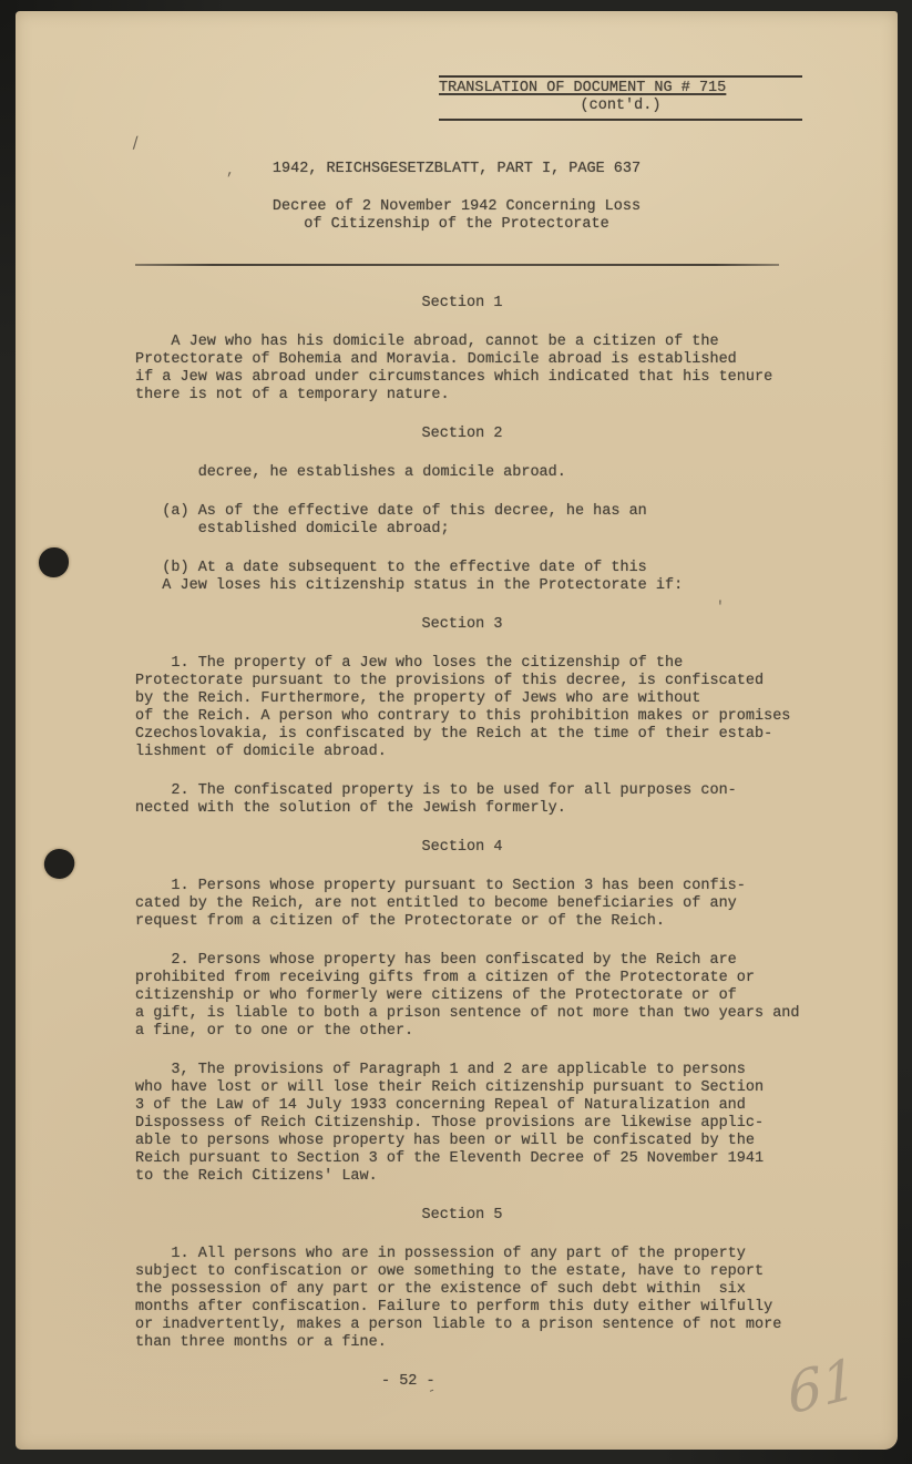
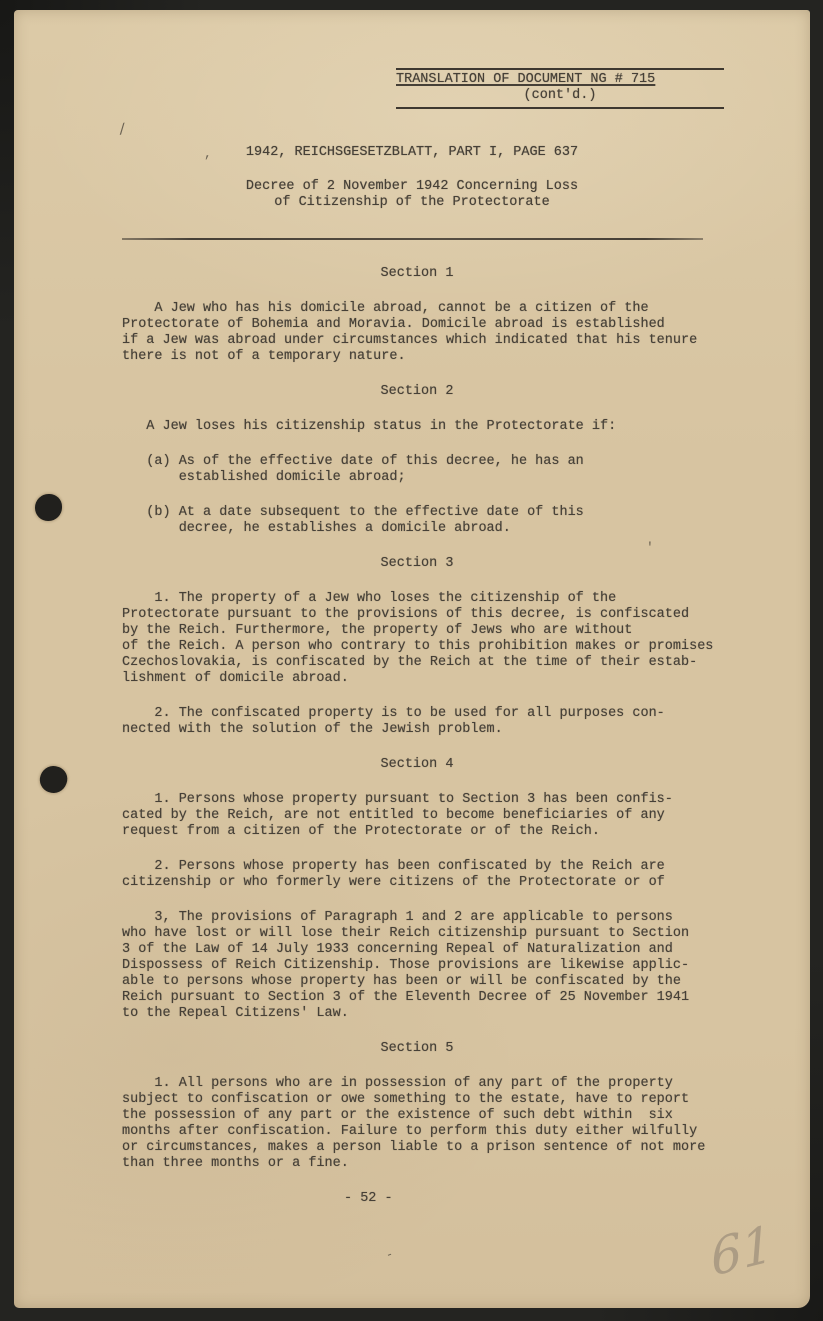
  TRANSLATION OF DOCUMENT NG # 715
  (cont'd.)
  1942, REICHSGESETZBLATT, PART I, PAGE 637
  Decree of 2 November 1942 Concerning Loss
  of Citizenship of the Protectorate
  Section 1
  A Jew who has his domicile abroad, cannot be a citizen of the
  Protectorate of Bohemia and Moravia. Domicile abroad is established
  if a Jew was abroad under circumstances which indicated that his tenure
  there is not of a temporary nature.
  Section 2
- decree, he establishes a domicile abroad.
+ A Jew loses his citizenship status in the Protectorate if:
  (a) As of the effective date of this decree, he has an
  established domicile abroad;
  (b) At a date subsequent to the effective date of this
- A Jew loses his citizenship status in the Protectorate if:
+ decree, he establishes a domicile abroad.
  Section 3
  1. The property of a Jew who loses the citizenship of the
  Protectorate pursuant to the provisions of this decree, is confiscated
  by the Reich. Furthermore, the property of Jews who are without
  of the Reich. A person who contrary to this prohibition makes or promises
  Czechoslovakia, is confiscated by the Reich at the time of their estab-
  lishment of domicile abroad.
  2. The confiscated property is to be used for all purposes con-
- nected with the solution of the Jewish formerly.
+ nected with the solution of the Jewish problem.
  Section 4
  1. Persons whose property pursuant to Section 3 has been confis-
  cated by the Reich, are not entitled to become beneficiaries of any
  request from a citizen of the Protectorate or of the Reich.
  2. Persons whose property has been confiscated by the Reich are
- prohibited from receiving gifts from a citizen of the Protectorate or
  citizenship or who formerly were citizens of the Protectorate or of
- a gift, is liable to both a prison sentence of not more than two years and
- a fine, or to one or the other.
  3, The provisions of Paragraph 1 and 2 are applicable to persons
  who have lost or will lose their Reich citizenship pursuant to Section
  3 of the Law of 14 July 1933 concerning Repeal of Naturalization and
  Dispossess of Reich Citizenship. Those provisions are likewise applic-
  able to persons whose property has been or will be confiscated by the
  Reich pursuant to Section 3 of the Eleventh Decree of 25 November 1941
- to the Reich Citizens' Law.
+ to the Repeal Citizens' Law.
  Section 5
  1. All persons who are in possession of any part of the property
  subject to confiscation or owe something to the estate, have to report
  the possession of any part or the existence of such debt within six
  months after confiscation. Failure to perform this duty either wilfully
- or inadvertently, makes a person liable to a prison sentence of not more
+ or circumstances, makes a person liable to a prison sentence of not more
  than three months or a fine.
  - 52 -
  ,
  '
